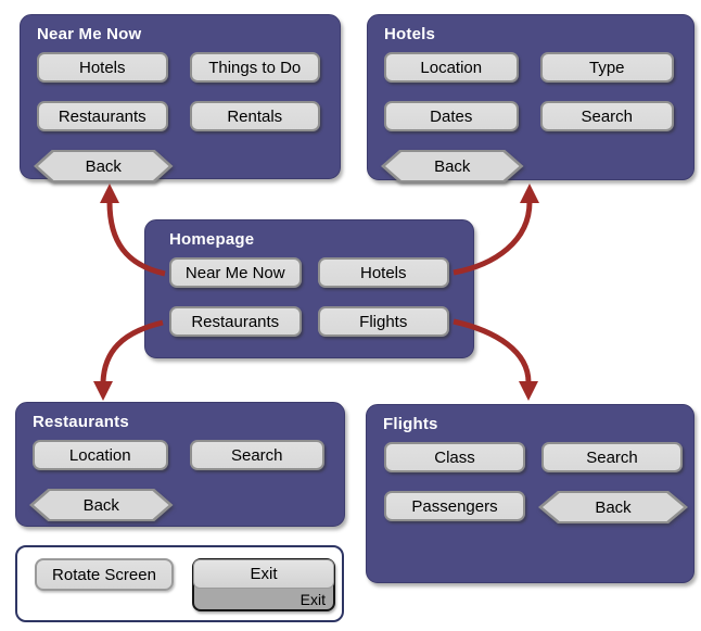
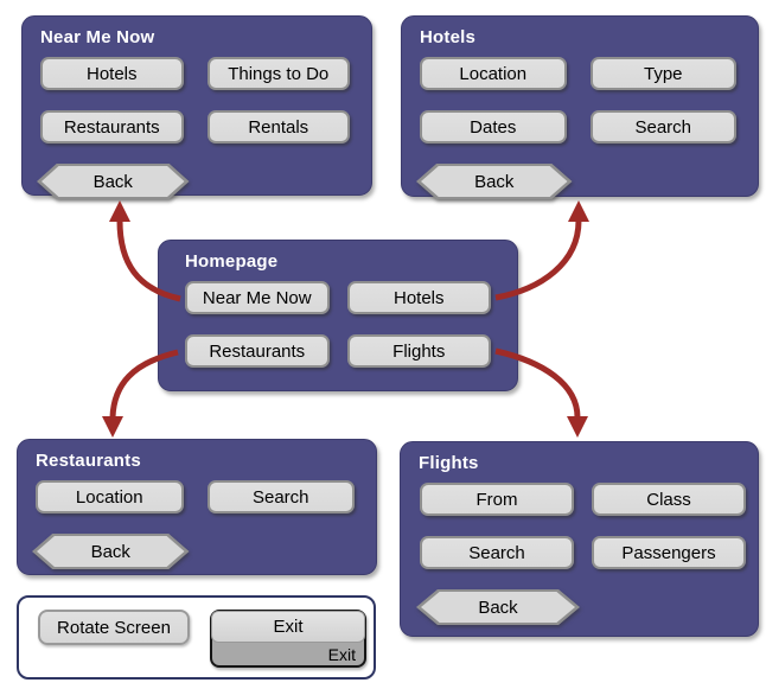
  Near Me Now
  Hotels
  Things to Do
  Restaurants
  Rentals
  Back
  Hotels
  Location
  Type
  Dates
  Search
  Back
  Homepage
  Near Me Now
  Hotels
  Restaurants
  Flights
  Restaurants
  Location
  Search
  Back
  Flights
+ From
  Class
  Search
  Passengers
  Back
  Rotate Screen
  Exit
  Exit
